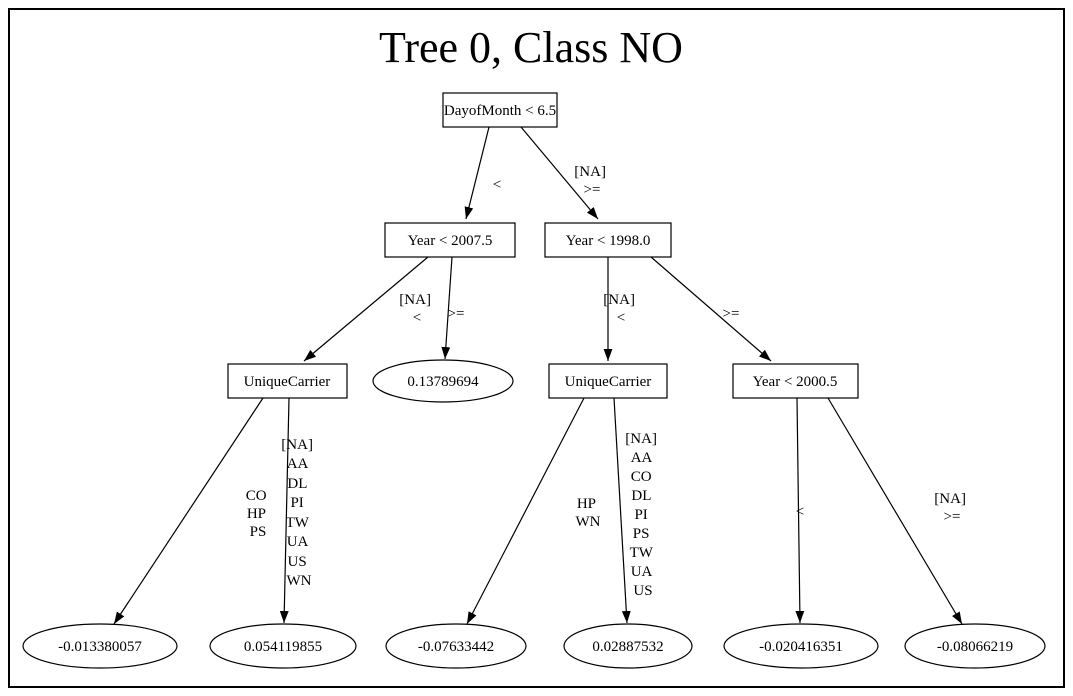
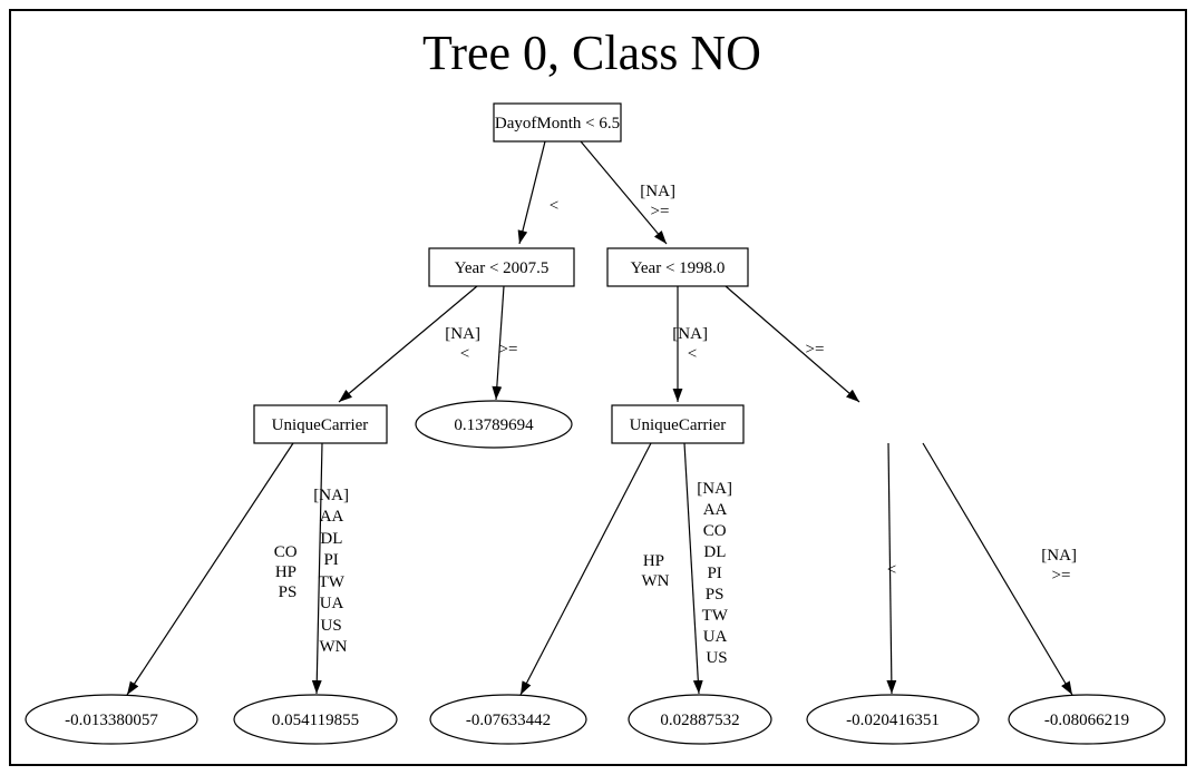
  Tree 0, Class NO
  <
  [NA] >=
  [NA] <
  >=
  [NA] <
  >=
  CO HP PS
  [NA] AA DL PI TW UA US WN
  HP WN
  [NA] AA CO DL PI PS TW UA US
  <
  [NA] >=
  DayofMonth < 6.5
  Year < 2007.5
  Year < 1998.0
  UniqueCarrier
  0.13789694
  UniqueCarrier
- Year < 2000.5
  -0.013380057
  0.054119855
  -0.07633442
  0.02887532
  -0.020416351
  -0.08066219
